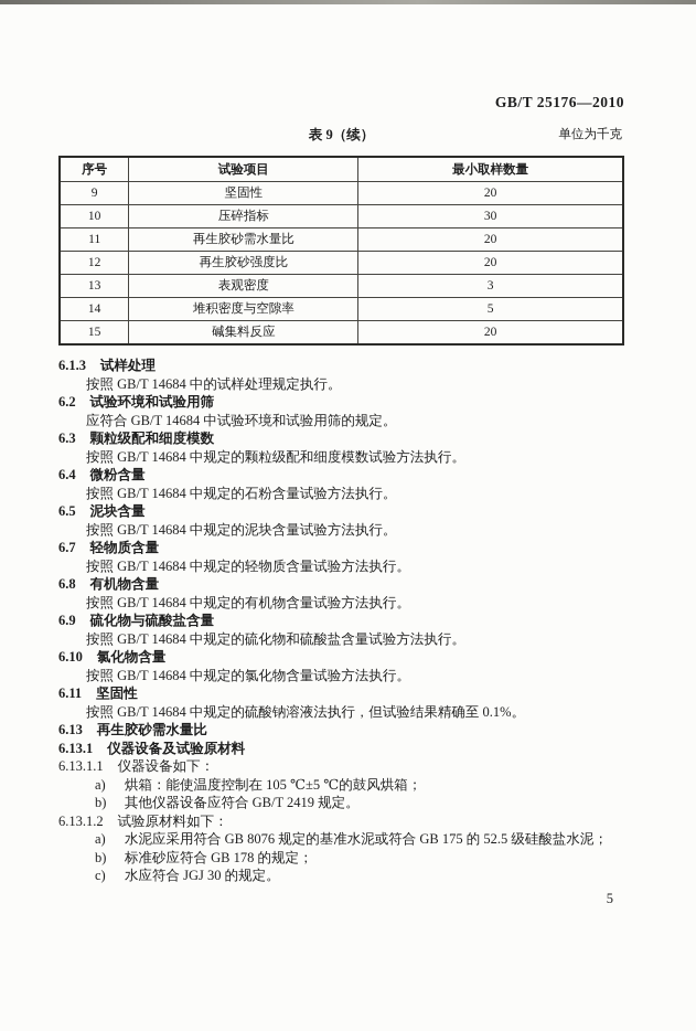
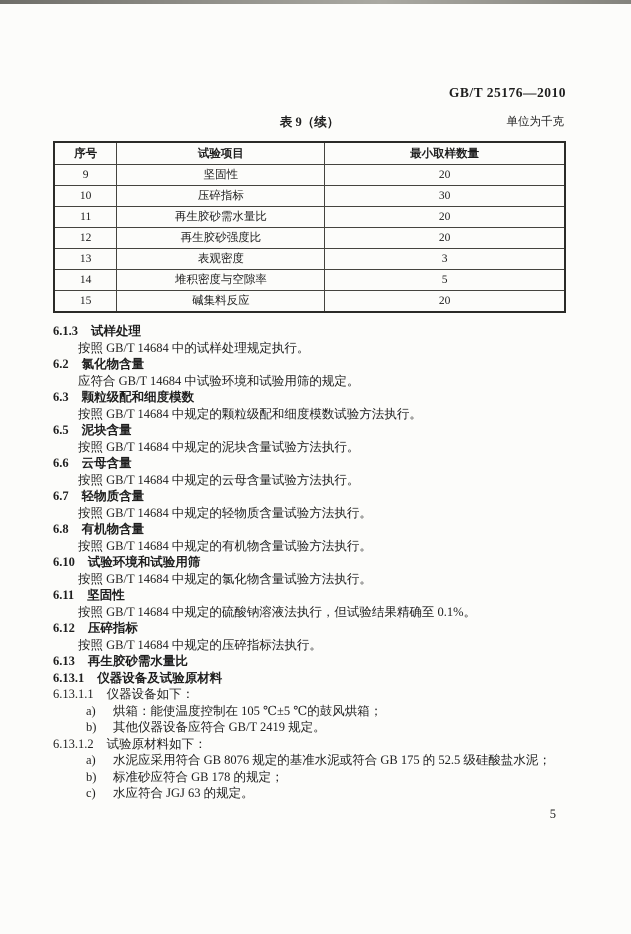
  GB/T 25176—2010
  表 9（续）
  单位为千克
  序号	试验项目	最小取样数量
  9	坚固性	20
  10	压碎指标	30
  11	再生胶砂需水量比	20
  12	再生胶砂强度比	20
  13	表观密度	3
  14	堆积密度与空隙率	5
  15	碱集料反应	20
  6.1.3 试样处理
  按照 GB/T 14684 中的试样处理规定执行。
- 6.2 试验环境和试验用筛
+ 6.2 氯化物含量
  应符合 GB/T 14684 中试验环境和试验用筛的规定。
  6.3 颗粒级配和细度模数
  按照 GB/T 14684 中规定的颗粒级配和细度模数试验方法执行。
- 6.4 微粉含量
- 按照 GB/T 14684 中规定的石粉含量试验方法执行。
  6.5 泥块含量
  按照 GB/T 14684 中规定的泥块含量试验方法执行。
+ 6.6 云母含量
+ 按照 GB/T 14684 中规定的云母含量试验方法执行。
  6.7 轻物质含量
  按照 GB/T 14684 中规定的轻物质含量试验方法执行。
  6.8 有机物含量
  按照 GB/T 14684 中规定的有机物含量试验方法执行。
- 6.9 硫化物与硫酸盐含量
- 按照 GB/T 14684 中规定的硫化物和硫酸盐含量试验方法执行。
- 6.10 氯化物含量
+ 6.10 试验环境和试验用筛
  按照 GB/T 14684 中规定的氯化物含量试验方法执行。
  6.11 坚固性
  按照 GB/T 14684 中规定的硫酸钠溶液法执行，但试验结果精确至 0.1%。
+ 6.12 压碎指标
+ 按照 GB/T 14684 中规定的压碎指标法执行。
  6.13 再生胶砂需水量比
  6.13.1 仪器设备及试验原材料
  6.13.1.1 仪器设备如下：
  a)
  烘箱：能使温度控制在 105 ℃±5 ℃的鼓风烘箱；
  b)
  其他仪器设备应符合 GB/T 2419 规定。
  6.13.1.2 试验原材料如下：
  a)
  水泥应采用符合 GB 8076 规定的基准水泥或符合 GB 175 的 52.5 级硅酸盐水泥；
  b)
  标准砂应符合 GB 178 的规定；
  c)
- 水应符合 JGJ 30 的规定。
+ 水应符合 JGJ 63 的规定。
  5
